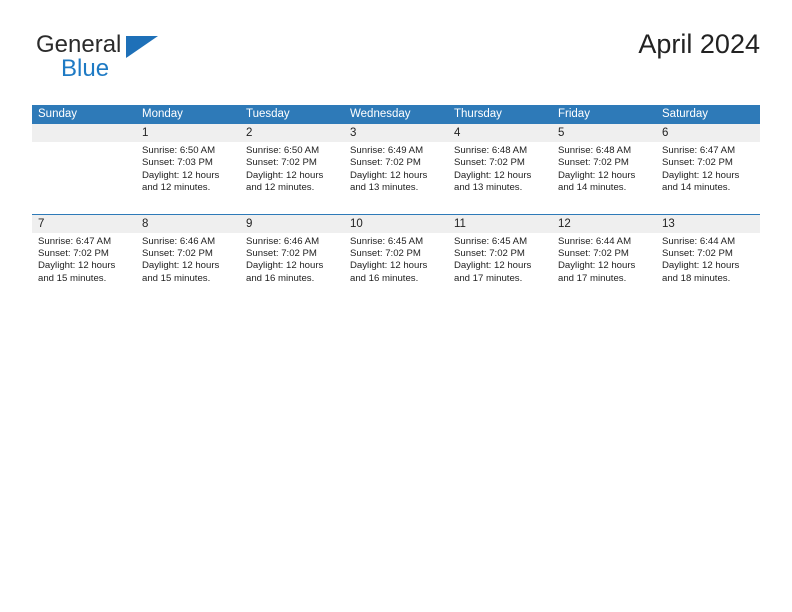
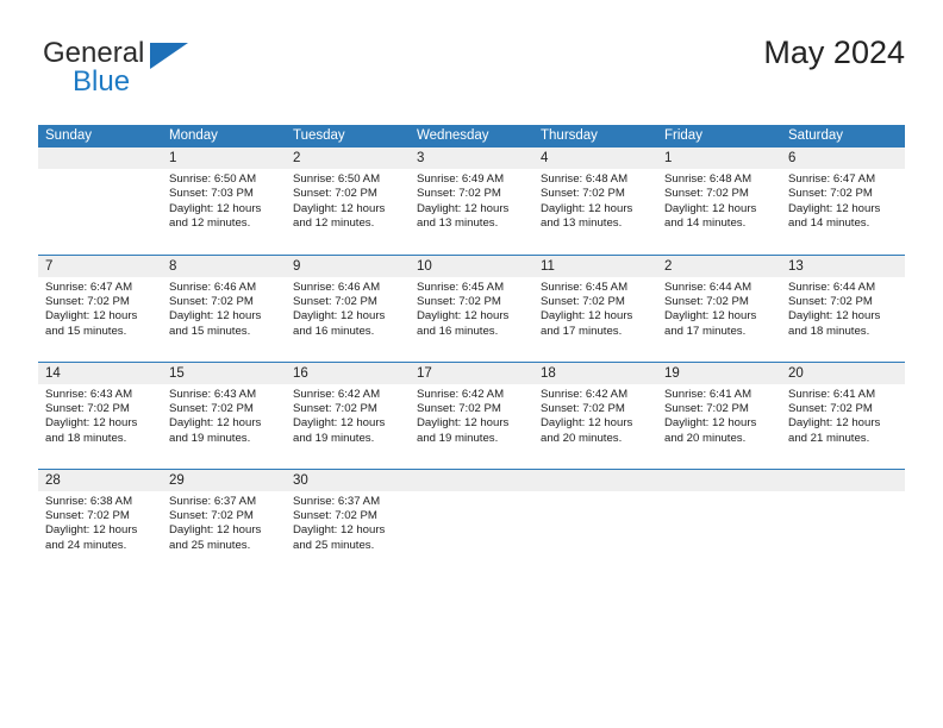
  General
  Blue
- April 2024
+ May 2024
  Sunday	Monday	Tuesday	Wednesday	Thursday	Friday	Saturday
- 	1Sunrise: 6:50 AMSunset: 7:03 PMDaylight: 12 hoursand 12 minutes.	2Sunrise: 6:50 AMSunset: 7:02 PMDaylight: 12 hoursand 12 minutes.	3Sunrise: 6:49 AMSunset: 7:02 PMDaylight: 12 hoursand 13 minutes.	4Sunrise: 6:48 AMSunset: 7:02 PMDaylight: 12 hoursand 13 minutes.	5Sunrise: 6:48 AMSunset: 7:02 PMDaylight: 12 hoursand 14 minutes.	6Sunrise: 6:47 AMSunset: 7:02 PMDaylight: 12 hoursand 14 minutes.
+ 	1Sunrise: 6:50 AMSunset: 7:03 PMDaylight: 12 hoursand 12 minutes.	2Sunrise: 6:50 AMSunset: 7:02 PMDaylight: 12 hoursand 12 minutes.	3Sunrise: 6:49 AMSunset: 7:02 PMDaylight: 12 hoursand 13 minutes.	4Sunrise: 6:48 AMSunset: 7:02 PMDaylight: 12 hoursand 13 minutes.	1Sunrise: 6:48 AMSunset: 7:02 PMDaylight: 12 hoursand 14 minutes.	6Sunrise: 6:47 AMSunset: 7:02 PMDaylight: 12 hoursand 14 minutes.
- 7Sunrise: 6:47 AMSunset: 7:02 PMDaylight: 12 hoursand 15 minutes.	8Sunrise: 6:46 AMSunset: 7:02 PMDaylight: 12 hoursand 15 minutes.	9Sunrise: 6:46 AMSunset: 7:02 PMDaylight: 12 hoursand 16 minutes.	10Sunrise: 6:45 AMSunset: 7:02 PMDaylight: 12 hoursand 16 minutes.	11Sunrise: 6:45 AMSunset: 7:02 PMDaylight: 12 hoursand 17 minutes.	12Sunrise: 6:44 AMSunset: 7:02 PMDaylight: 12 hoursand 17 minutes.	13Sunrise: 6:44 AMSunset: 7:02 PMDaylight: 12 hoursand 18 minutes.
+ 7Sunrise: 6:47 AMSunset: 7:02 PMDaylight: 12 hoursand 15 minutes.	8Sunrise: 6:46 AMSunset: 7:02 PMDaylight: 12 hoursand 15 minutes.	9Sunrise: 6:46 AMSunset: 7:02 PMDaylight: 12 hoursand 16 minutes.	10Sunrise: 6:45 AMSunset: 7:02 PMDaylight: 12 hoursand 16 minutes.	11Sunrise: 6:45 AMSunset: 7:02 PMDaylight: 12 hoursand 17 minutes.	2Sunrise: 6:44 AMSunset: 7:02 PMDaylight: 12 hoursand 17 minutes.	13Sunrise: 6:44 AMSunset: 7:02 PMDaylight: 12 hoursand 18 minutes.
+ 14Sunrise: 6:43 AMSunset: 7:02 PMDaylight: 12 hoursand 18 minutes.	15Sunrise: 6:43 AMSunset: 7:02 PMDaylight: 12 hoursand 19 minutes.	16Sunrise: 6:42 AMSunset: 7:02 PMDaylight: 12 hoursand 19 minutes.	17Sunrise: 6:42 AMSunset: 7:02 PMDaylight: 12 hoursand 19 minutes.	18Sunrise: 6:42 AMSunset: 7:02 PMDaylight: 12 hoursand 20 minutes.	19Sunrise: 6:41 AMSunset: 7:02 PMDaylight: 12 hoursand 20 minutes.	20Sunrise: 6:41 AMSunset: 7:02 PMDaylight: 12 hoursand 21 minutes.
+ 28Sunrise: 6:38 AMSunset: 7:02 PMDaylight: 12 hoursand 24 minutes.	29Sunrise: 6:37 AMSunset: 7:02 PMDaylight: 12 hoursand 25 minutes.	30Sunrise: 6:37 AMSunset: 7:02 PMDaylight: 12 hoursand 25 minutes.
